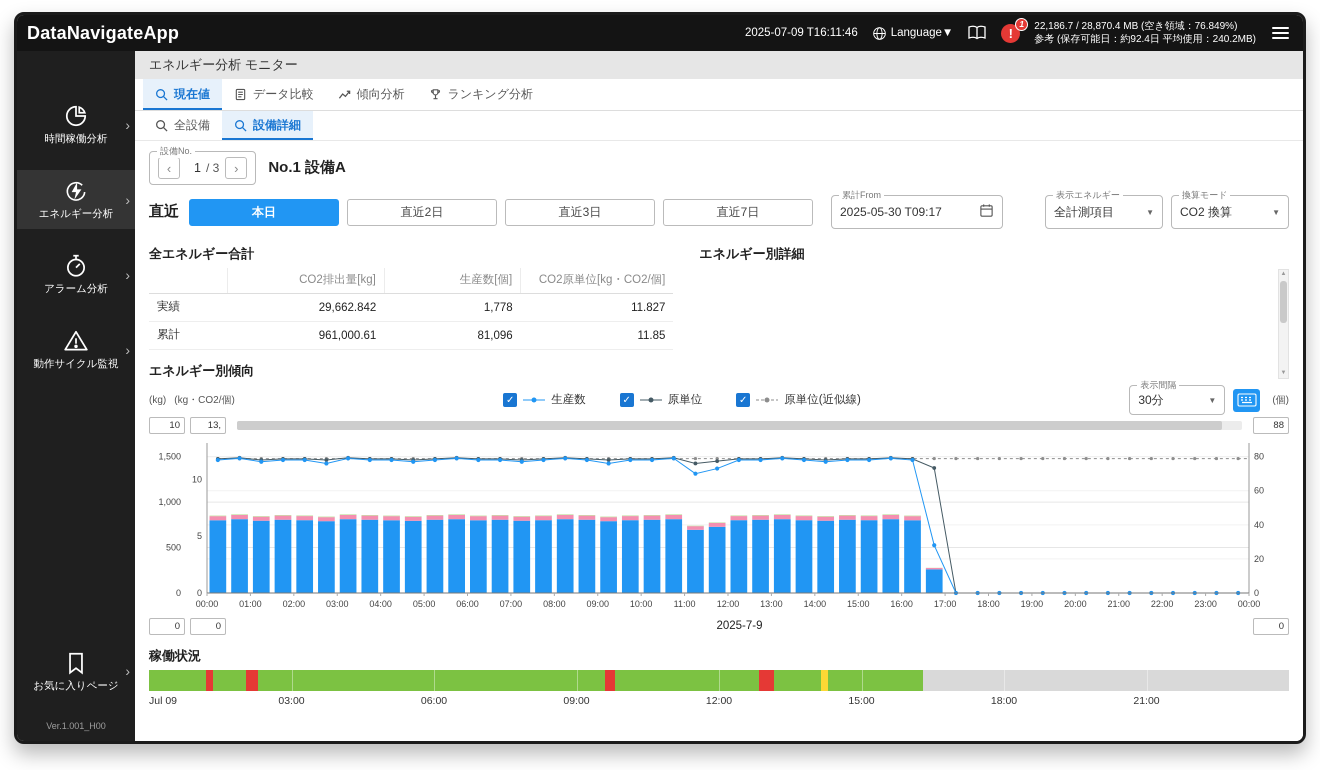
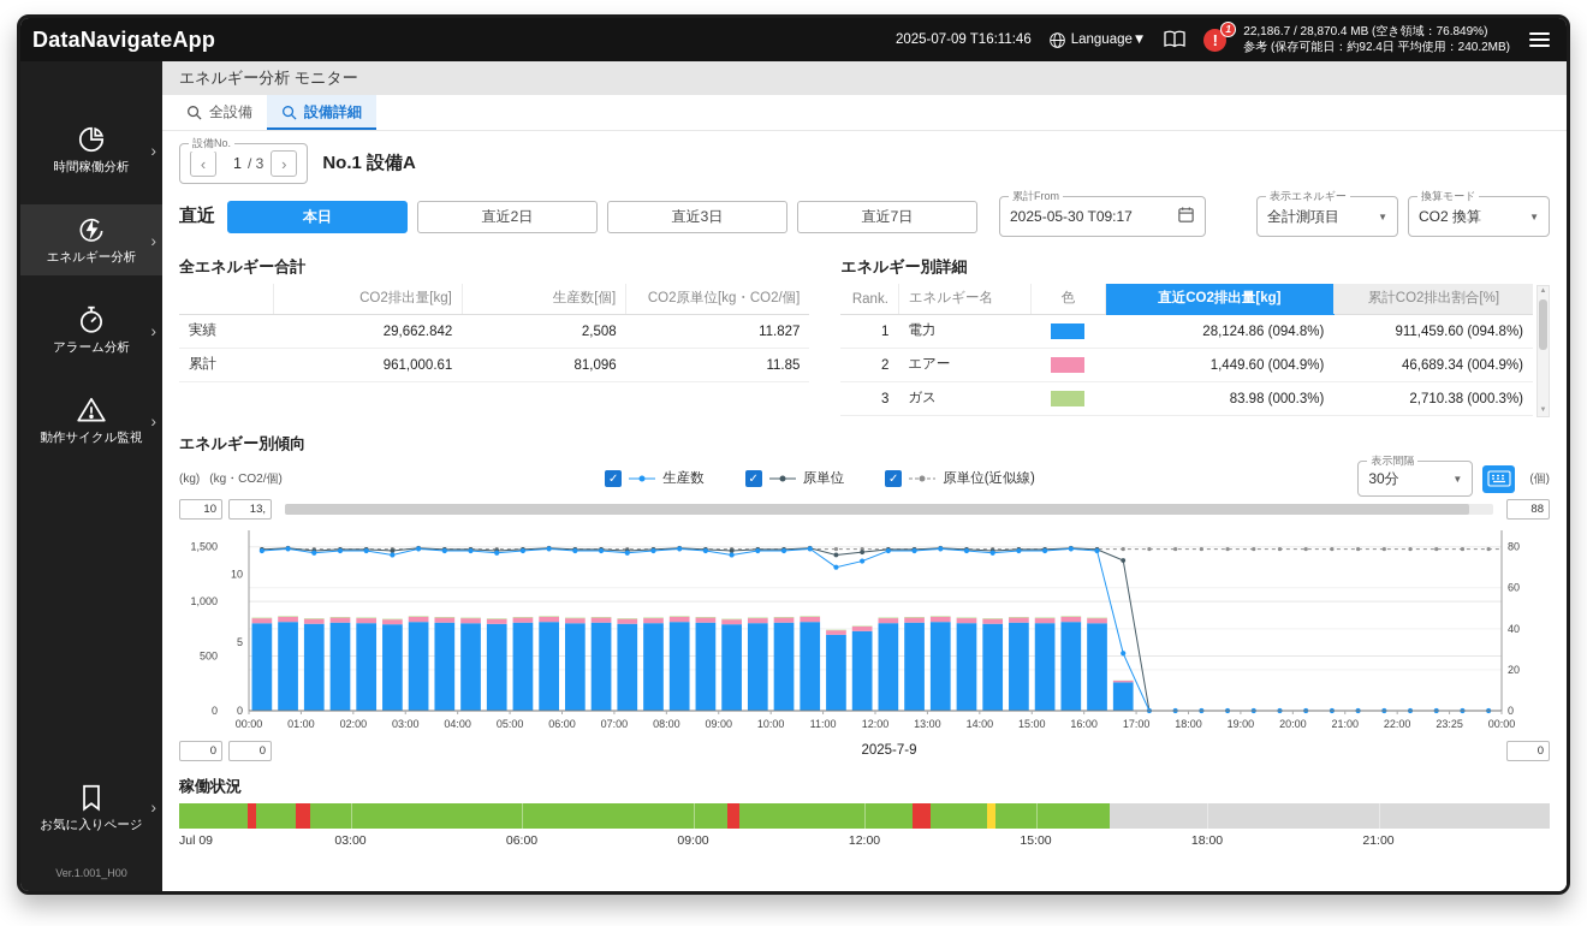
  DataNavigateApp
  2025-07-09 T16:11:46
  Language▼
  !
  1
  22,186.7 / 28,870.4 MB (空き領域：76.849%)
  参考 (保存可能日：約92.4日 平均使用：240.2MB)
  時間稼働分析
  ›
  エネルギー分析
  ›
  アラーム分析
  ›
  動作サイクル監視
  ›
  お気に入りページ
  ›
  Ver.1.001_H00
  エネルギー分析 モニター
- 現在値
- データ比較
- 傾向分析
- ランキング分析
  全設備
  設備詳細
  設備No.
  ‹
  1
  / 3
  ›
  No.1 設備A
  直近
  本日
  直近2日
  直近3日
  直近7日
  累計From
  2025-05-30 T09:17
  表示エネルギー
  全計測項目
  ▼
  換算モード
  CO2 換算
  ▼
  全エネルギー合計
  	CO2排出量[kg]	生産数[個]	CO2原単位[kg・CO2/個]
- 実績	29,662.842	1,778	11.827
+ 実績	29,662.842	2,508	11.827
  累計	961,000.61	81,096	11.85
  エネルギー別詳細
+ Rank.	エネルギー名	色	直近CO2排出量[kg]	累計CO2排出割合[%]
+ 1	電力		28,124.86 (094.8%)	911,459.60 (094.8%)
+ 2	エアー		1,449.60 (004.9%)	46,689.34 (004.9%)
+ 3	ガス		83.98 (000.3%)	2,710.38 (000.3%)
  エネルギー別傾向
  (kg)
  (kg・CO2/個)
  ✓
  生産数
  ✓
  原単位
  ✓
  原単位(近似線)
  表示間隔
  30分
  ▼
  (個)
  10
  13,
  88
  1,500
  1,000
  500
  0
  10
  5
  0
  80
  60
  40
  20
  0
  00:00
  01:00
  02:00
  03:00
  04:00
  05:00
  06:00
  07:00
  08:00
  09:00
  10:00
  11:00
  12:00
  13:00
  14:00
  15:00
  16:00
  17:00
  18:00
  19:00
  20:00
  21:00
  22:00
- 23:00
+ 23:25
  00:00
  0
  0
  2025-7-9
  0
  稼働状況
  Jul 09
  03:00
  06:00
  09:00
  12:00
  15:00
  18:00
  21:00
